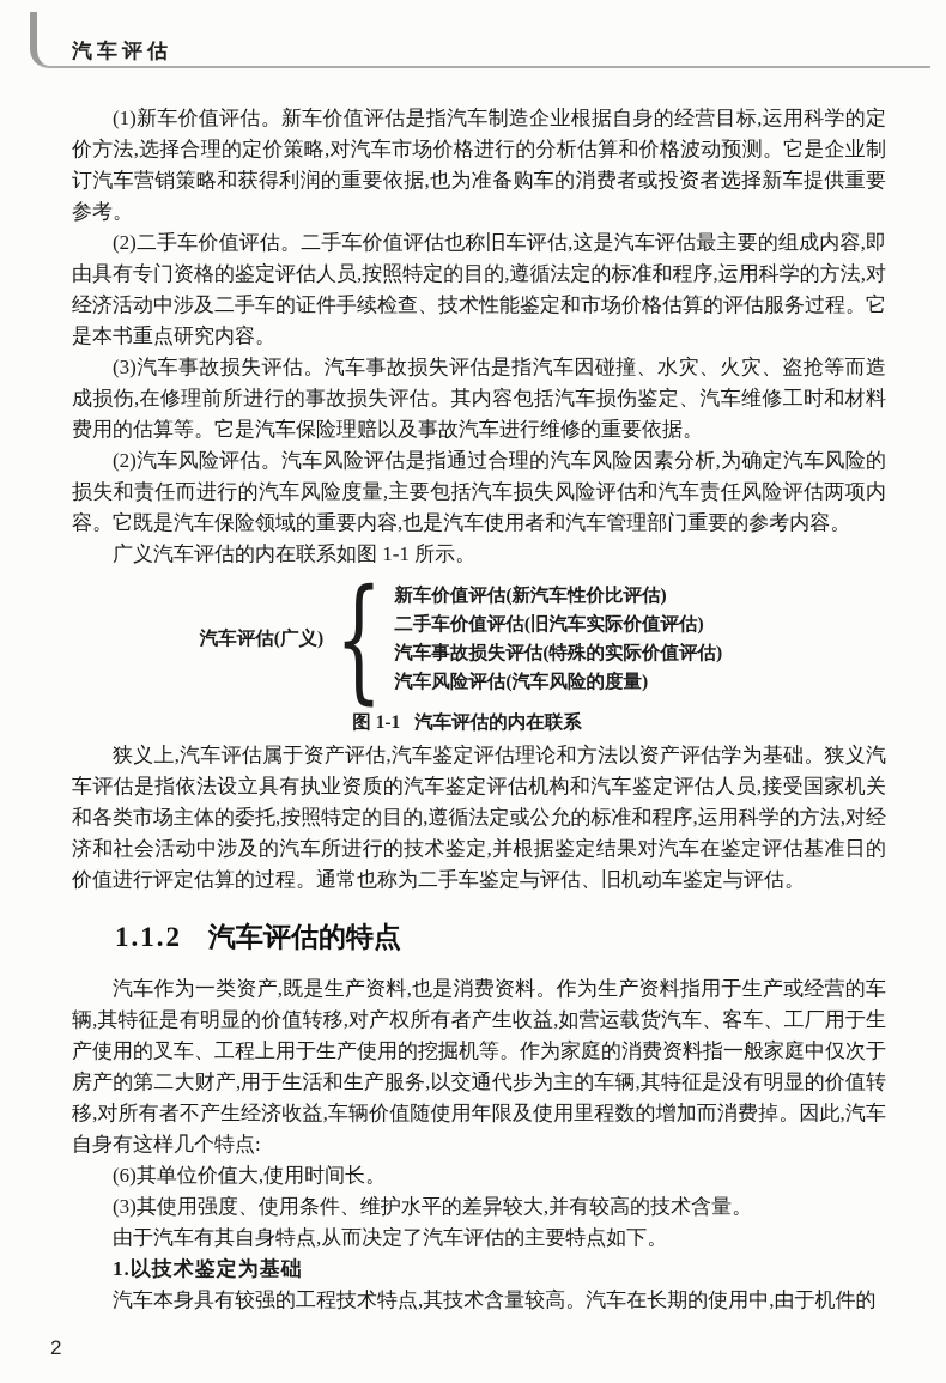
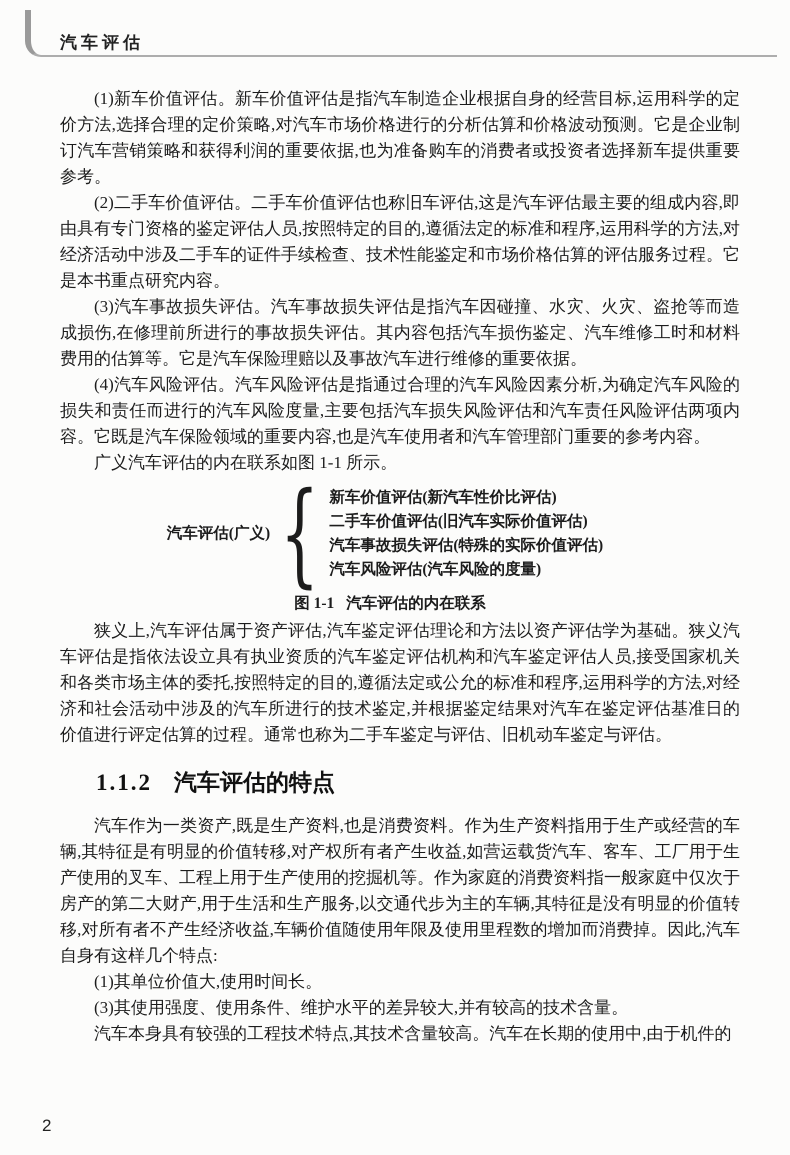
  汽车评估
  (1)新车价值评估。新车价值评估是指汽车制造企业根据自身的经营目标,运用科学的定价方法,选择合理的定价策略,对汽车市场价格进行的分析估算和价格波动预测。它是企业制订汽车营销策略和获得利润的重要依据,也为准备购车的消费者或投资者选择新车提供重要参考。
  (2)二手车价值评估。二手车价值评估也称旧车评估,这是汽车评估最主要的组成内容,即由具有专门资格的鉴定评估人员,按照特定的目的,遵循法定的标准和程序,运用科学的方法,对经济活动中涉及二手车的证件手续检查、技术性能鉴定和市场价格估算的评估服务过程。它是本书重点研究内容。
  (3)汽车事故损失评估。汽车事故损失评估是指汽车因碰撞、水灾、火灾、盗抢等而造成损伤,在修理前所进行的事故损失评估。其内容包括汽车损伤鉴定、汽车维修工时和材料费用的估算等。它是汽车保险理赔以及事故汽车进行维修的重要依据。
- (2)汽车风险评估。汽车风险评估是指通过合理的汽车风险因素分析,为确定汽车风险的损失和责任而进行的汽车风险度量,主要包括汽车损失风险评估和汽车责任风险评估两项内容。它既是汽车保险领域的重要内容,也是汽车使用者和汽车管理部门重要的参考内容。
+ (4)汽车风险评估。汽车风险评估是指通过合理的汽车风险因素分析,为确定汽车风险的损失和责任而进行的汽车风险度量,主要包括汽车损失风险评估和汽车责任风险评估两项内容。它既是汽车保险领域的重要内容,也是汽车使用者和汽车管理部门重要的参考内容。
  广义汽车评估的内在联系如图 1-1 所示。
  汽车评估(广义)
  {
  新车价值评估(新汽车性价比评估)
  二手车价值评估(旧汽车实际价值评估)
  汽车事故损失评估(特殊的实际价值评估)
  汽车风险评估(汽车风险的度量)
  图 1-1 汽车评估的内在联系
  狭义上,汽车评估属于资产评估,汽车鉴定评估理论和方法以资产评估学为基础。狭义汽车评估是指依法设立具有执业资质的汽车鉴定评估机构和汽车鉴定评估人员,接受国家机关和各类市场主体的委托,按照特定的目的,遵循法定或公允的标准和程序,运用科学的方法,对经济和社会活动中涉及的汽车所进行的技术鉴定,并根据鉴定结果对汽车在鉴定评估基准日的价值进行评定估算的过程。通常也称为二手车鉴定与评估、旧机动车鉴定与评估。
  1.1.2 汽车评估的特点
  汽车作为一类资产,既是生产资料,也是消费资料。作为生产资料指用于生产或经营的车辆,其特征是有明显的价值转移,对产权所有者产生收益,如营运载货汽车、客车、工厂用于生产使用的叉车、工程上用于生产使用的挖掘机等。作为家庭的消费资料指一般家庭中仅次于房产的第二大财产,用于生活和生产服务,以交通代步为主的车辆,其特征是没有明显的价值转移,对所有者不产生经济收益,车辆价值随使用年限及使用里程数的增加而消费掉。因此,汽车自身有这样几个特点:
- (6)其单位价值大,使用时间长。
+ (1)其单位价值大,使用时间长。
  (3)其使用强度、使用条件、维护水平的差异较大,并有较高的技术含量。
- 由于汽车有其自身特点,从而决定了汽车评估的主要特点如下。
- 1.以技术鉴定为基础
  汽车本身具有较强的工程技术特点,其技术含量较高。汽车在长期的使用中,由于机件的
  2
